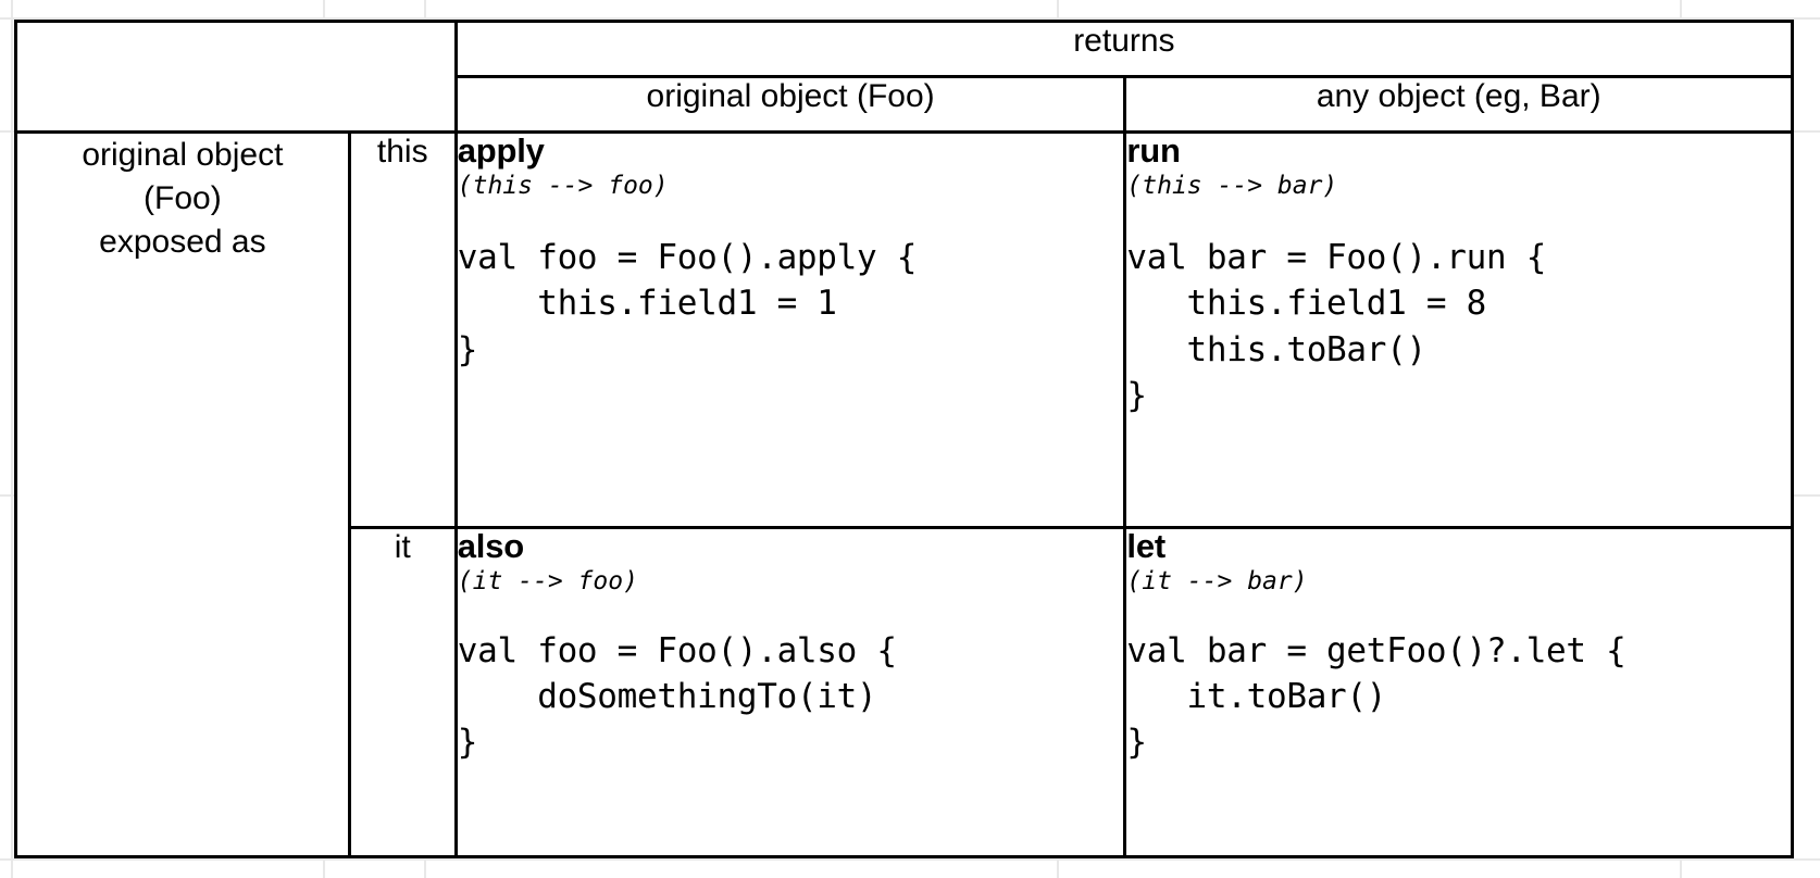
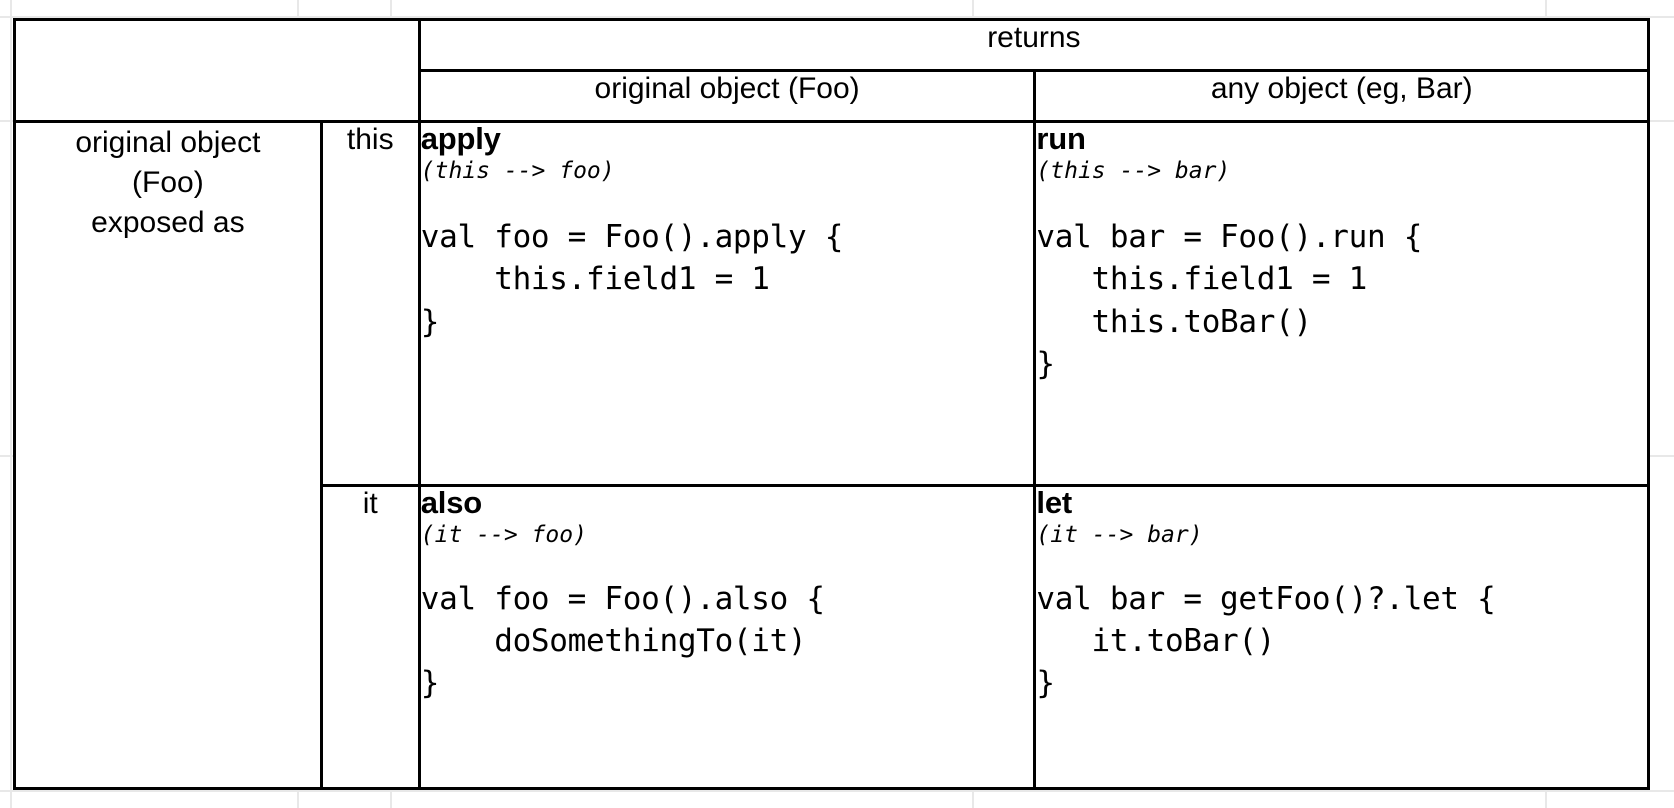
  	returns
  original object (Foo)	any object (eg, Bar)
- original object (Foo) exposed as	this	apply (this --> foo) val foo = Foo().apply { this.field1 = 1 }	run (this --> bar) val bar = Foo().run { this.field1 = 8 this.toBar() }
+ original object (Foo) exposed as	this	apply (this --> foo) val foo = Foo().apply { this.field1 = 1 }	run (this --> bar) val bar = Foo().run { this.field1 = 1 this.toBar() }
  it	also (it --> foo) val foo = Foo().also { doSomethingTo(it) }	let (it --> bar) val bar = getFoo()?.let { it.toBar() }
